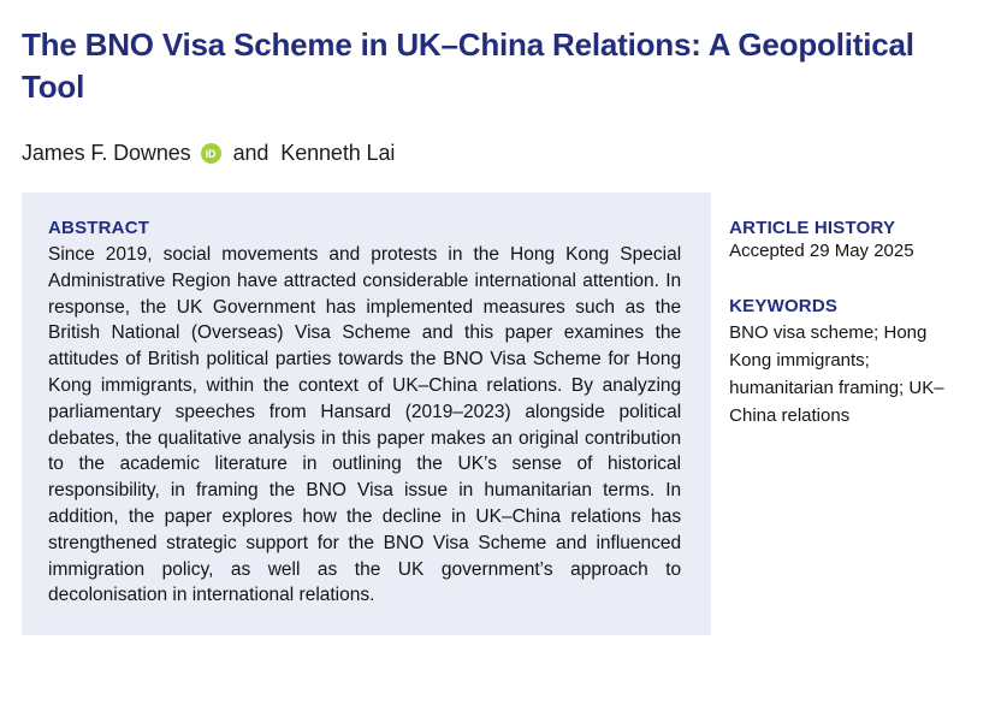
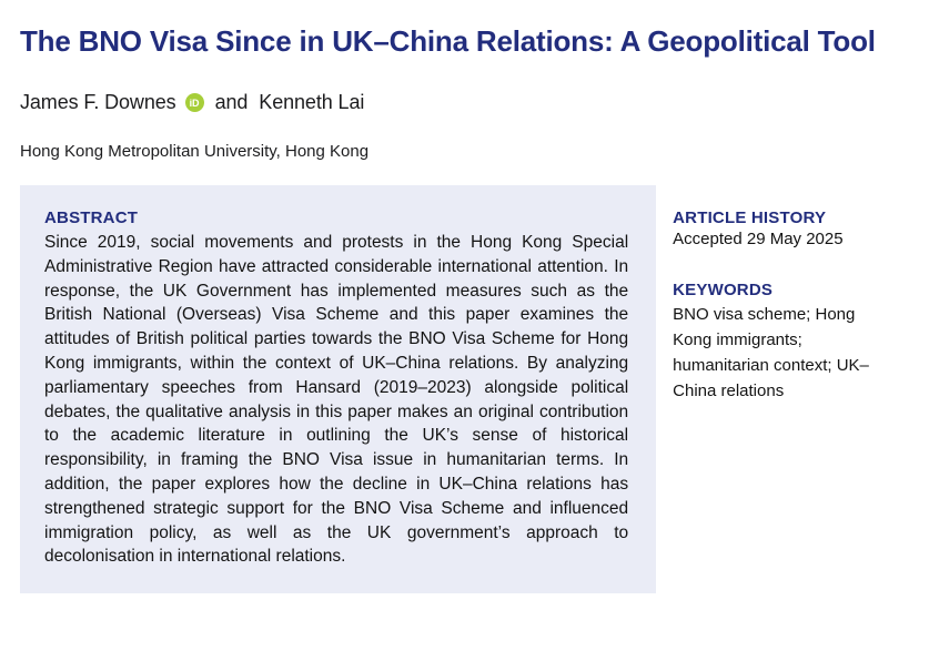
- The BNO Visa Scheme in UK–China Relations: A Geopolitical Tool
+ The BNO Visa Since in UK–China Relations: A Geopolitical Tool
  James F. Downes
  iD
  and
  Kenneth Lai
+ Hong Kong Metropolitan University, Hong Kong
  ABSTRACT
  Since 2019, social movements and protests in the Hong Kong Special Administrative Region have attracted considerable international attention. In response, the UK Government has implemented measures such as the British National (Overseas) Visa Scheme and this paper examines the attitudes of British political parties towards the BNO Visa Scheme for Hong Kong immigrants, within the context of UK–China relations. By analyzing parliamentary speeches from Hansard (2019–2023) alongside political debates, the qualitative analysis in this paper makes an original contribution to the academic literature in outlining the UK’s sense of historical responsibility, in framing the BNO Visa issue in humanitarian terms. In addition, the paper explores how the decline in UK–China relations has strengthened strategic support for the BNO Visa Scheme and influenced immigration policy, as well as the UK government’s approach to decolonisation in international relations.
  ARTICLE HISTORY
  Accepted 29 May 2025
  KEYWORDS
- BNO visa scheme; Hong Kong immigrants; humanitarian framing; UK–China relations
+ BNO visa scheme; Hong Kong immigrants; humanitarian context; UK–China relations
